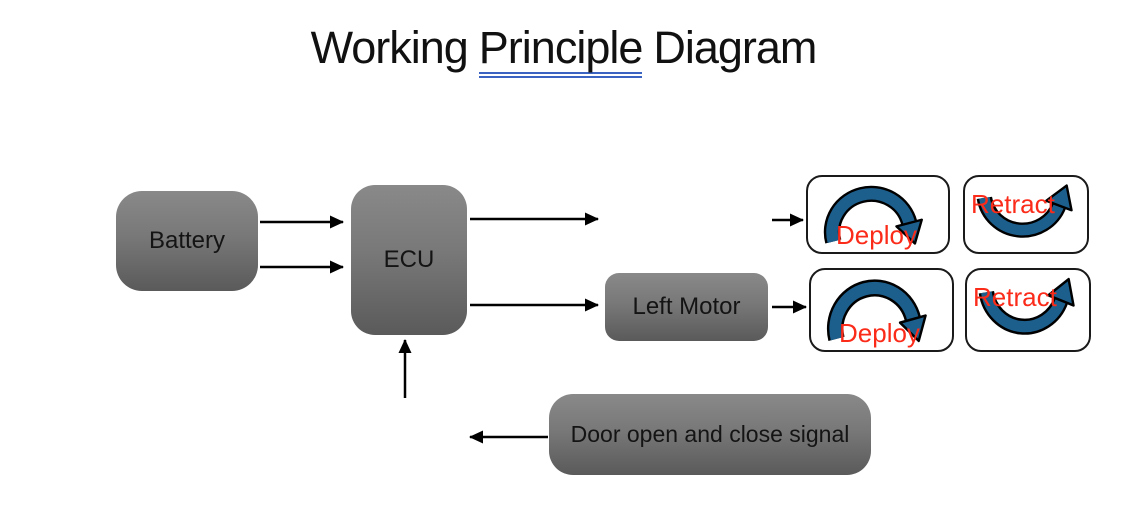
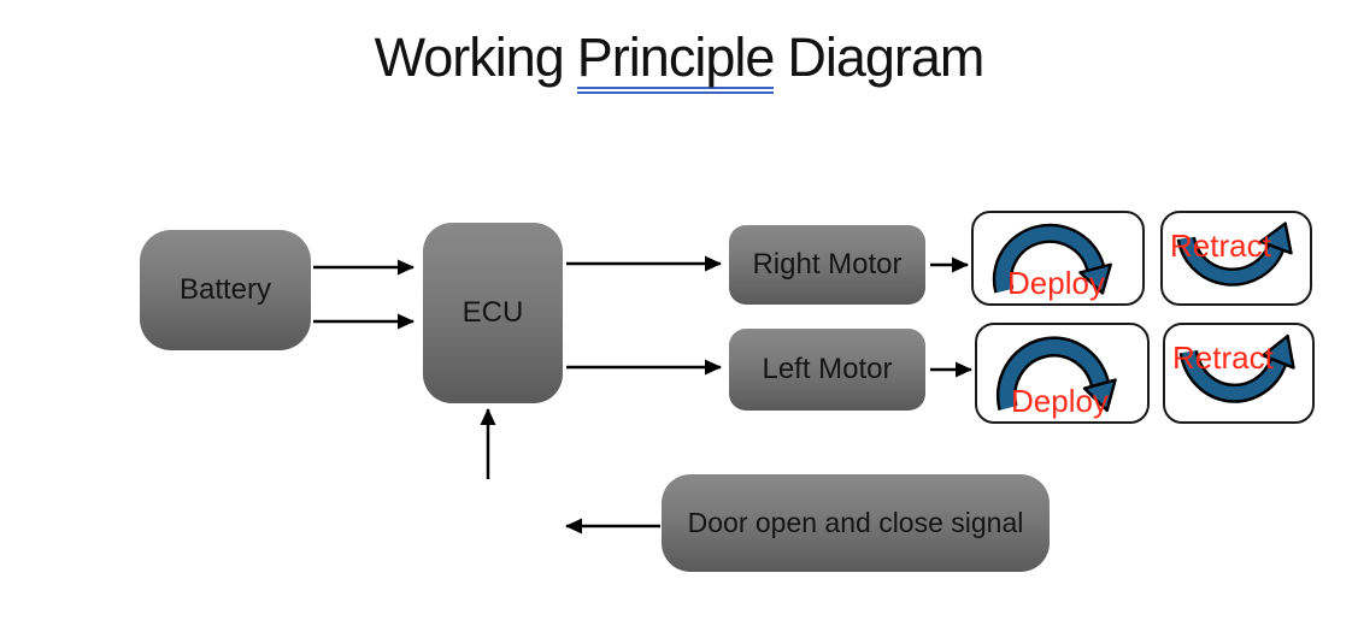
  Working Principle Diagram
  Battery
  ECU
+ Right Motor
  Left Motor
  Door open and close signal
  Deploy
  Retract
  Deploy
  Retract
